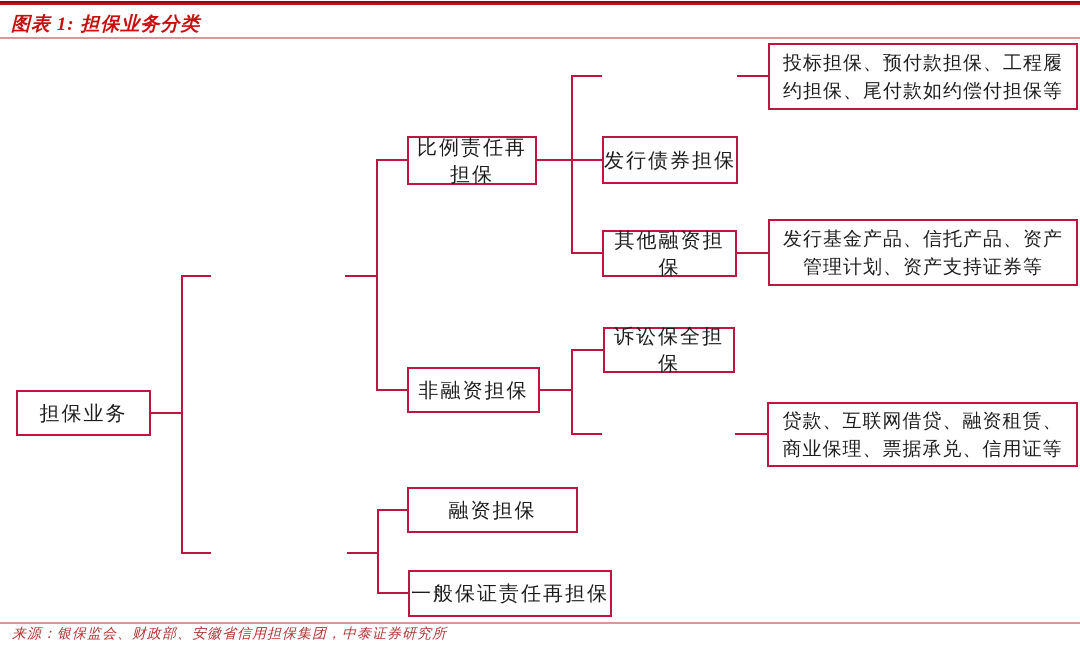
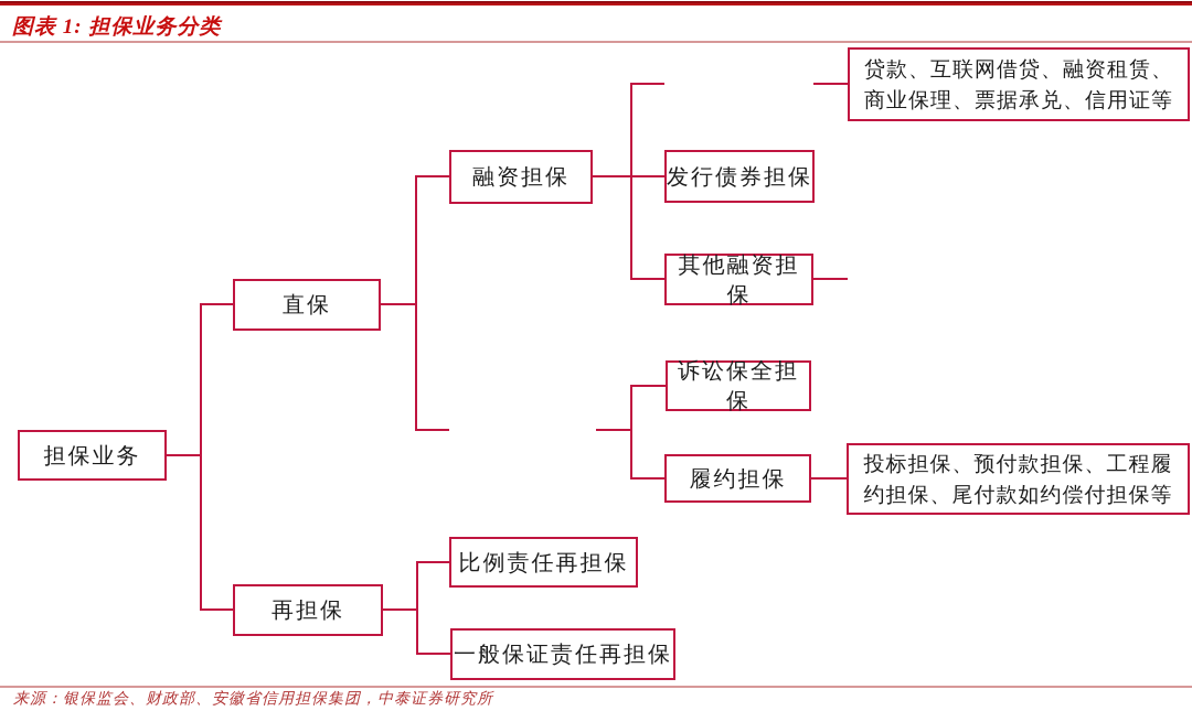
  图表 1: 担保业务分类
  担保业务
+ 直保
+ 再担保
- 比例责任再担保
+ 融资担保
- 非融资担保
  发行债券担保
  其他融资担保
  诉讼保全担保
+ 履约担保
- 融资担保
+ 比例责任再担保
  一般保证责任再担保
- 投标担保、预付款担保、工程履约担保、尾付款如约偿付担保等
+ 贷款、互联网借贷、融资租赁、商业保理、票据承兑、信用证等
- 发行基金产品、信托产品、资产管理计划、资产支持证券等
- 贷款、互联网借贷、融资租赁、商业保理、票据承兑、信用证等
+ 投标担保、预付款担保、工程履约担保、尾付款如约偿付担保等
  来源：银保监会、财政部、安徽省信用担保集团，中泰证券研究所
